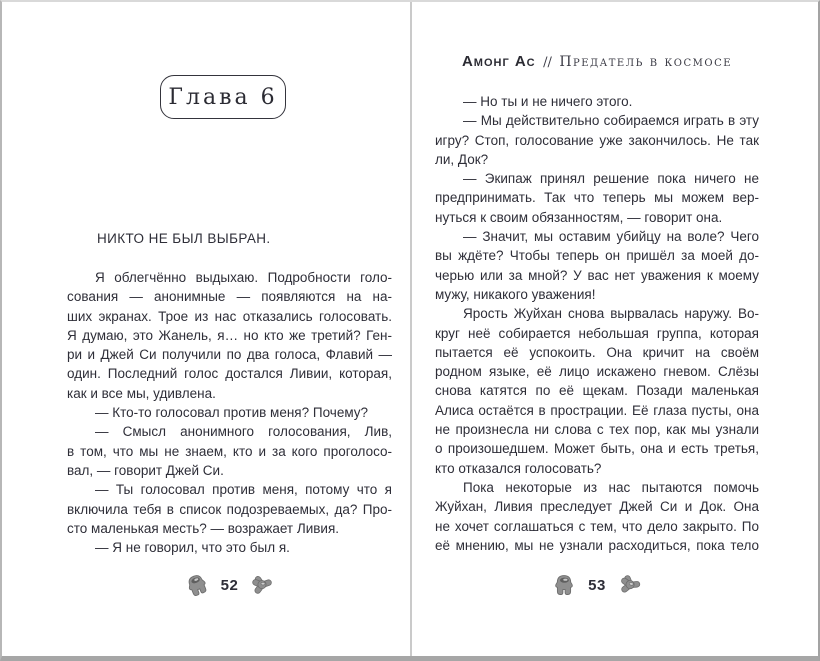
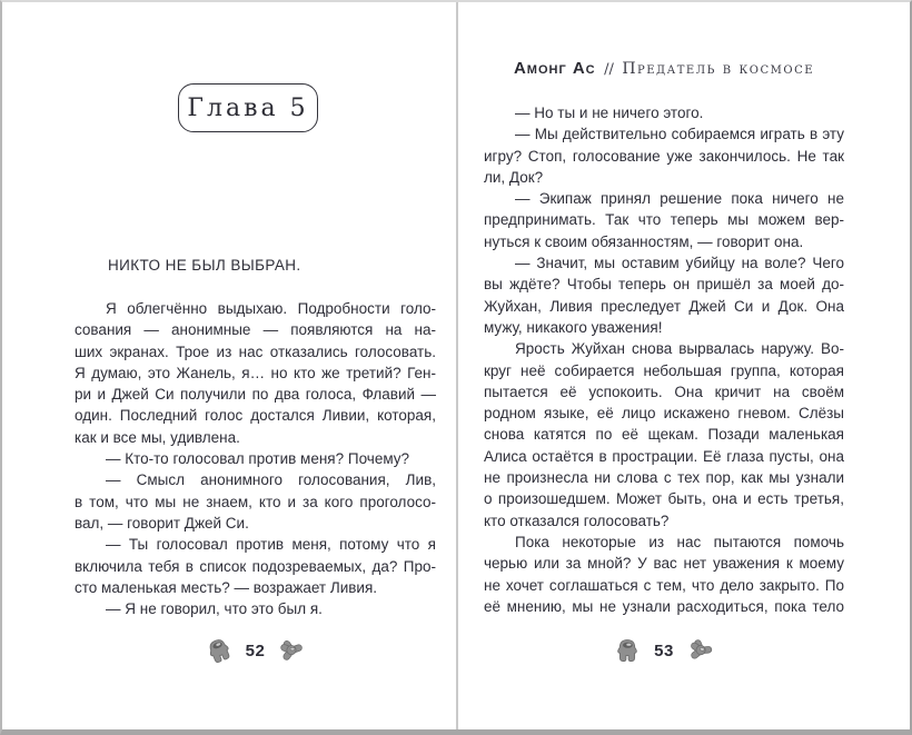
- Глава 6
+ Глава 5
  НИКТО НЕ БЫЛ ВЫБРАН.
  Я облегчённо выдыхаю. Подробности голо-
  сования — анонимные — появляются на на-
  ших экранах. Трое из нас отказались голосовать.
  Я думаю, это Жанель, я… но кто же третий? Ген-
  ри и Джей Си получили по два голоса, Флавий —
  один. Последний голос достался Ливии, которая,
  как и все мы, удивлена.
  — Кто-то голосовал против меня? Почему?
  — Смысл анонимного голосования, Лив,
  в том, что мы не знаем, кто и за кого проголосо-
  вал, — говорит Джей Си.
  — Ты голосовал против меня, потому что я
  включила тебя в список подозреваемых, да? Про-
  сто маленькая месть? — возражает Ливия.
  — Я не говорил, что это был я.
  52
  Амонг Ас // Предатель в космосе
  — Но ты и не ничего этого.
  — Мы действительно собираемся играть в эту
  игру? Стоп, голосование уже закончилось. Не так
  ли, Док?
  — Экипаж принял решение пока ничего не
  предпринимать. Так что теперь мы можем вер-
  нуться к своим обязанностям, — говорит она.
  — Значит, мы оставим убийцу на воле? Чего
  вы ждёте? Чтобы теперь он пришёл за моей до-
- черью или за мной? У вас нет уважения к моему
+ Жуйхан, Ливия преследует Джей Си и Док. Она
  мужу, никакого уважения!
  Ярость Жуйхан снова вырвалась наружу. Во-
  круг неё собирается небольшая группа, которая
  пытается её успокоить. Она кричит на своём
  родном языке, её лицо искажено гневом. Слёзы
  снова катятся по её щекам. Позади маленькая
  Алиса остаётся в прострации. Её глаза пусты, она
  не произнесла ни слова с тех пор, как мы узнали
  о произошедшем. Может быть, она и есть третья,
  кто отказался голосовать?
  Пока некоторые из нас пытаются помочь
- Жуйхан, Ливия преследует Джей Си и Док. Она
+ черью или за мной? У вас нет уважения к моему
  не хочет соглашаться с тем, что дело закрыто. По
  её мнению, мы не узнали расходиться, пока тело
  53
